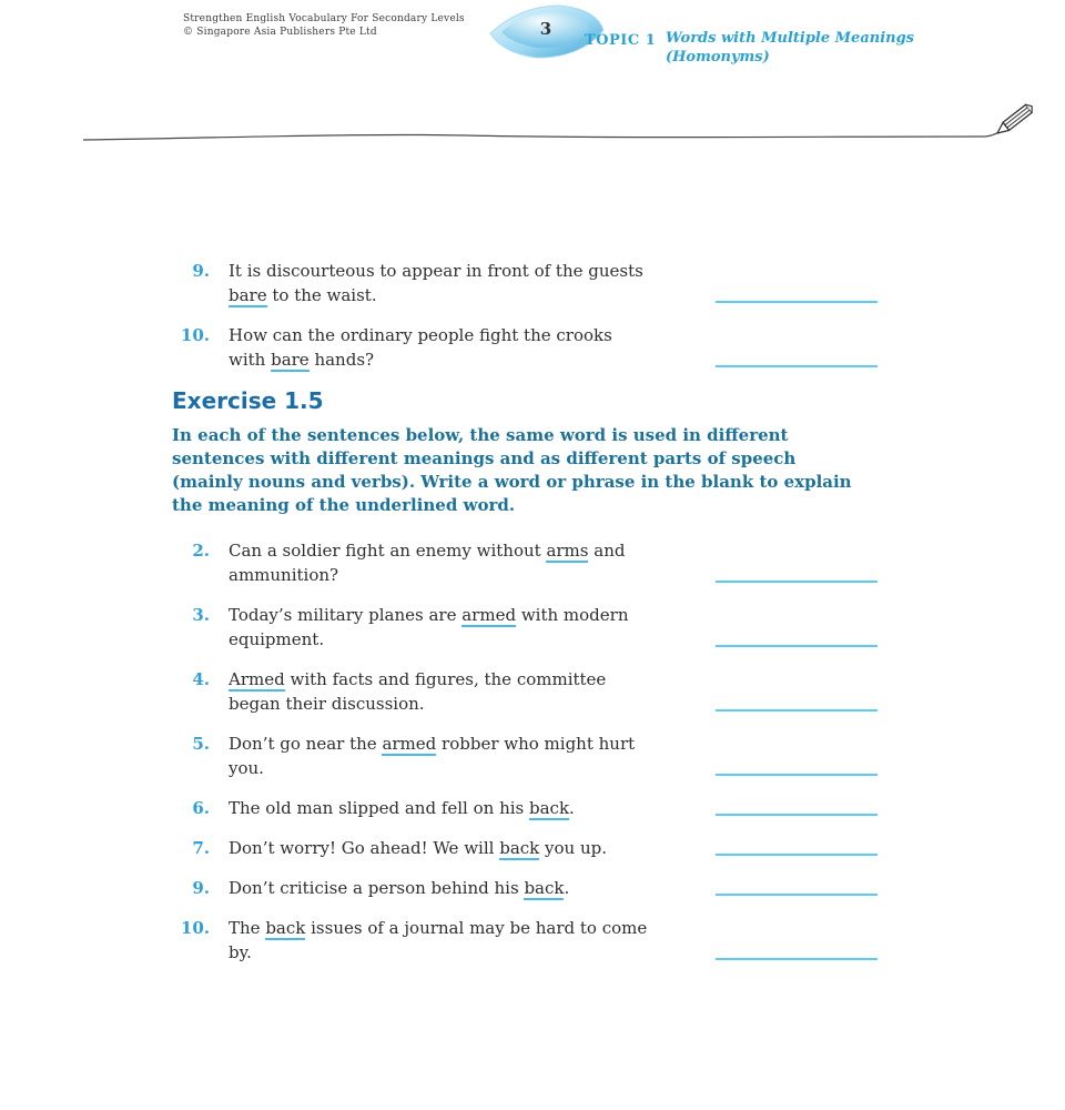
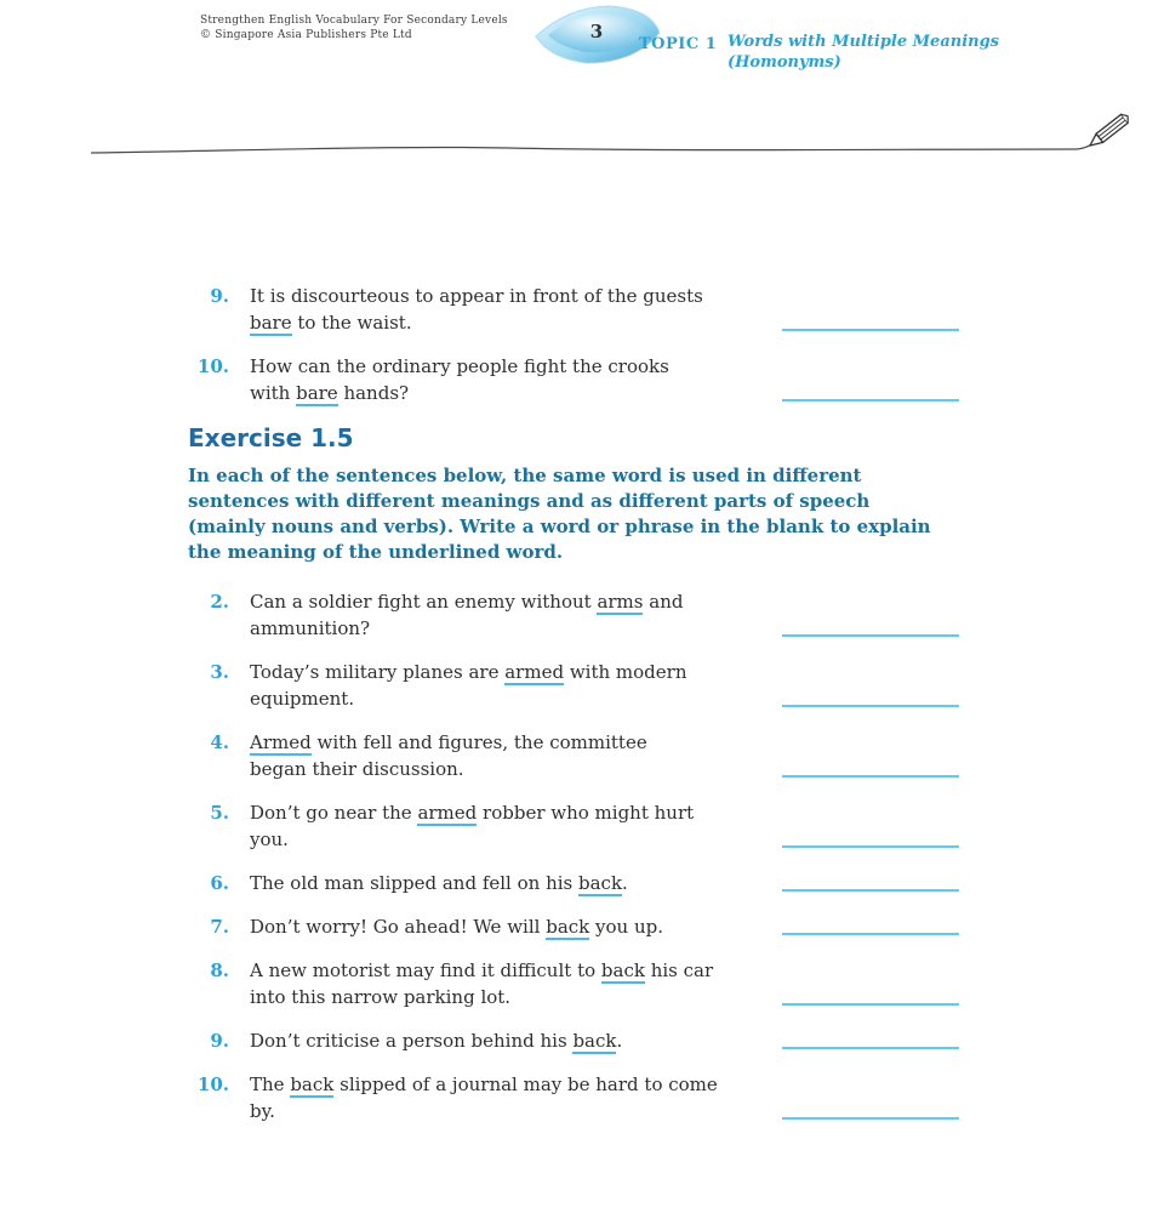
  Strengthen English Vocabulary For Secondary Levels
  © Singapore Asia Publishers Pte Ltd
  3
  TOPIC 1
  Words with Multiple Meanings
  (Homonyms)
  9.
  It is discourteous to appear in front of the guests
  bare to the waist.
  10.
  How can the ordinary people fight the crooks
  with bare hands?
  Exercise 1.5
  In each of the sentences below, the same word is used in different
  sentences with different meanings and as different parts of speech
  (mainly nouns and verbs). Write a word or phrase in the blank to explain
  the meaning of the underlined word.
  2.
  Can a soldier fight an enemy without arms and
  ammunition?
  3.
  Today’s military planes are armed with modern
  equipment.
  4.
- Armed with facts and figures, the committee
+ Armed with fell and figures, the committee
  began their discussion.
  5.
  Don’t go near the armed robber who might hurt
  you.
  6.
  The old man slipped and fell on his back.
  7.
  Don’t worry! Go ahead! We will back you up.
+ 8.
+ A new motorist may find it difficult to back his car
+ into this narrow parking lot.
  9.
  Don’t criticise a person behind his back.
  10.
- The back issues of a journal may be hard to come
+ The back slipped of a journal may be hard to come
  by.
